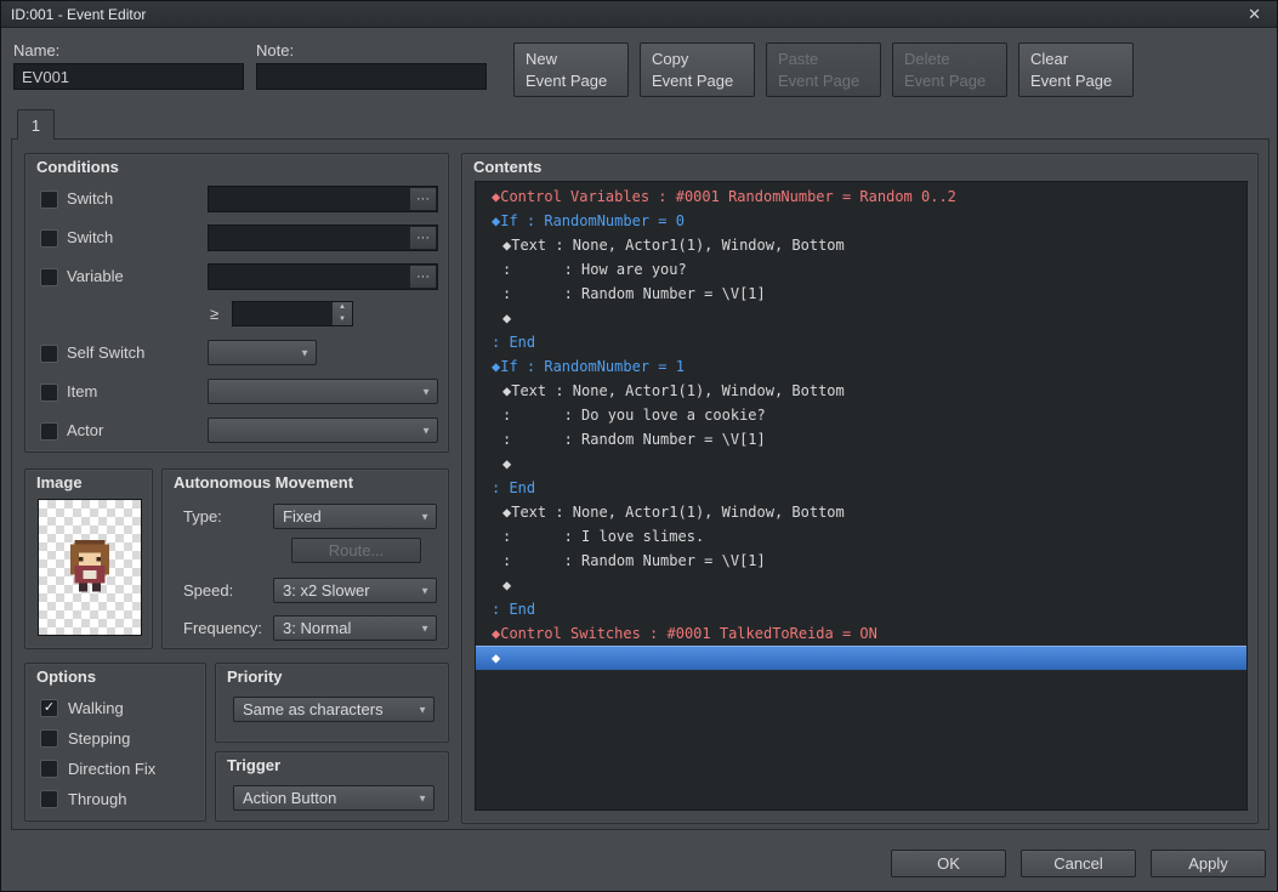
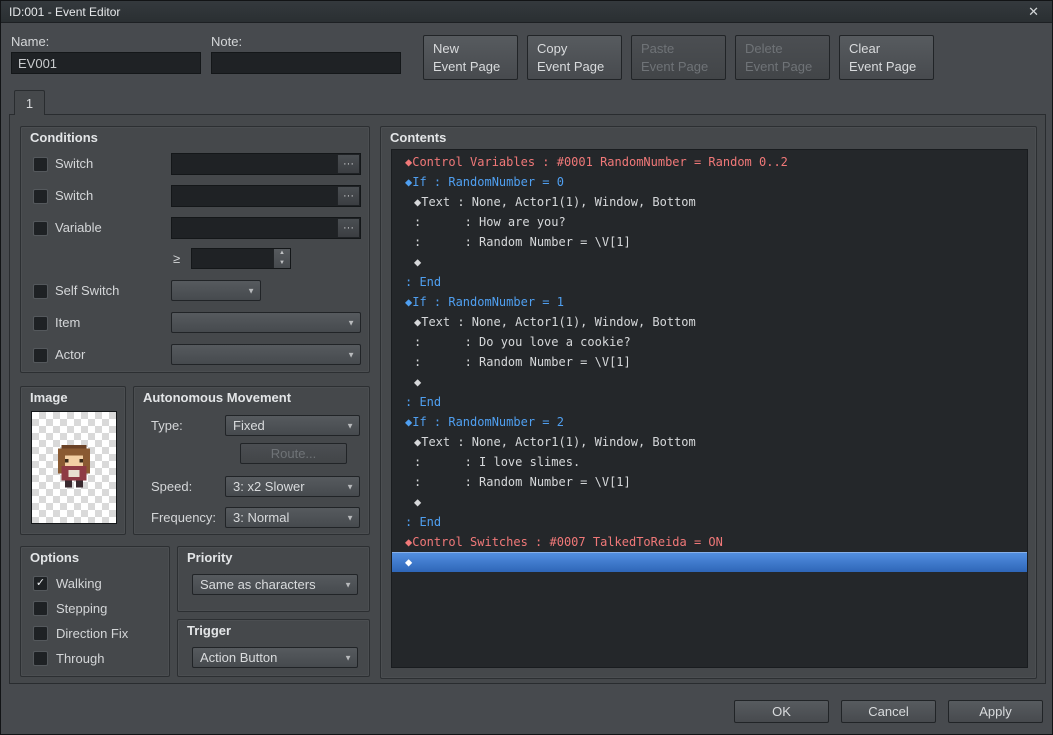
  ID:001 - Event Editor
  ✕
  Name:
  EV001
  Note:
  New
  Event Page
  Copy
  Event Page
  Paste
  Event Page
  Delete
  Event Page
  Clear
  Event Page
  1
  Conditions
  Switch
  ···
  Switch
  ···
  Variable
  ···
  ≥
  Self Switch
  ▼
  Item
  ▼
  Actor
  ▼
  Image
  Autonomous Movement
  Type:
  Fixed
  ▼
  Route...
  Speed:
  3: x2 Slower
  ▼
  Frequency:
  3: Normal
  ▼
  Options
  ✓
  Walking
  Stepping
  Direction Fix
  Through
  Priority
  Same as characters
  ▼
  Trigger
  Action Button
  ▼
  Contents
  ◆Control Variables : #0001 RandomNumber = Random 0..2
  ◆If : RandomNumber = 0
  ◆Text : None, Actor1(1), Window, Bottom
  : : How are you?
  : : Random Number = \V[1]
  ◆
  : End
  ◆If : RandomNumber = 1
  ◆Text : None, Actor1(1), Window, Bottom
  : : Do you love a cookie?
  : : Random Number = \V[1]
  ◆
  : End
+ ◆If : RandomNumber = 2
  ◆Text : None, Actor1(1), Window, Bottom
  : : I love slimes.
  : : Random Number = \V[1]
  ◆
  : End
- ◆Control Switches : #0001 TalkedToReida = ON
+ ◆Control Switches : #0007 TalkedToReida = ON
  ◆
  OK
  Cancel
  Apply
